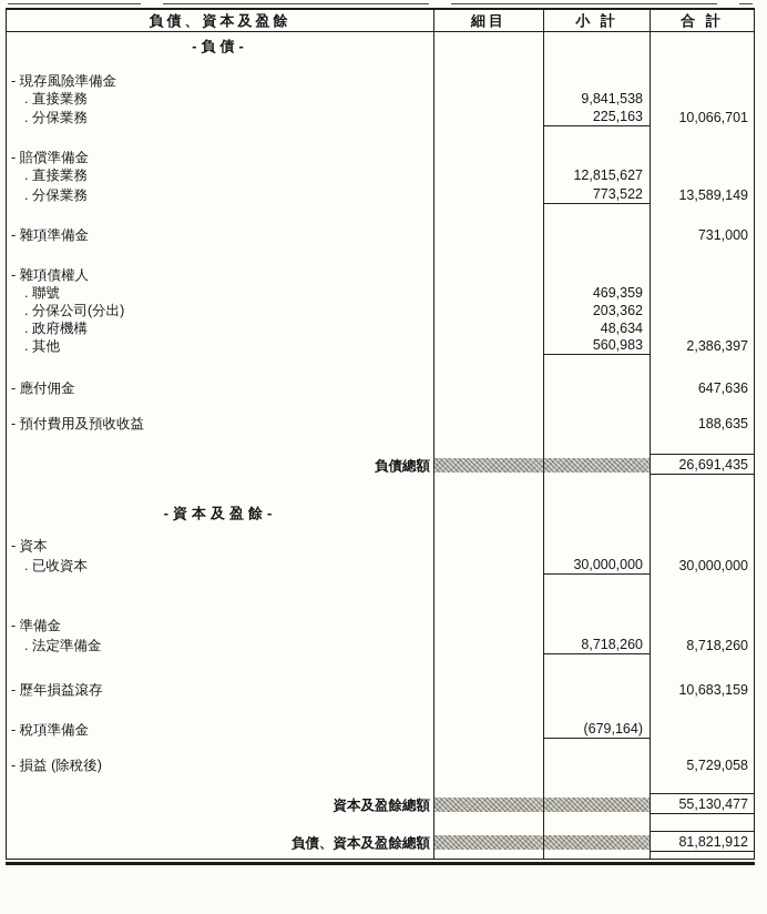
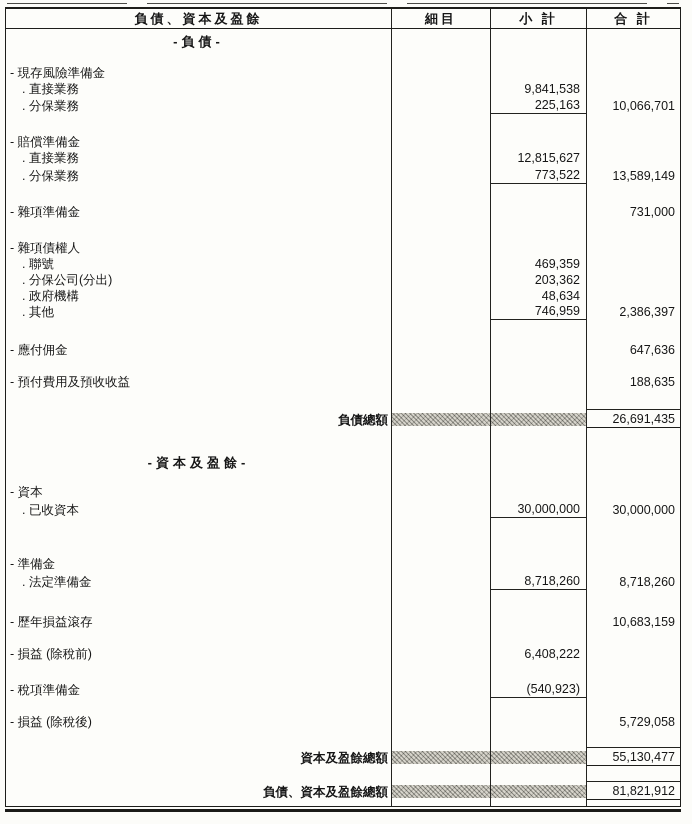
  負債、資本及盈餘
  細目
  小 計
  合 計
  -負債-
  - 現存風險準備金
  . 直接業務
  9,841,538
  . 分保業務
  225,163
  10,066,701
  - 賠償準備金
  . 直接業務
  12,815,627
  . 分保業務
  773,522
  13,589,149
  - 雜項準備金
  731,000
  - 雜項債權人
  . 聯號
  469,359
  . 分保公司(分出)
  203,362
  . 政府機構
  48,634
  . 其他
- 560,983
+ 746,959
  2,386,397
  - 應付佣金
  647,636
  - 預付費用及預收收益
  188,635
  負債總額
  26,691,435
  -資本及盈餘-
  - 資本
  . 已收資本
  30,000,000
  30,000,000
  - 準備金
  . 法定準備金
  8,718,260
  8,718,260
  - 歷年損益滾存
  10,683,159
+ - 損益 (除稅前)
+ 6,408,222
  - 稅項準備金
- (679,164)
+ (540,923)
  - 損益 (除稅後)
  5,729,058
  資本及盈餘總額
  55,130,477
  負債、資本及盈餘總額
  81,821,912
